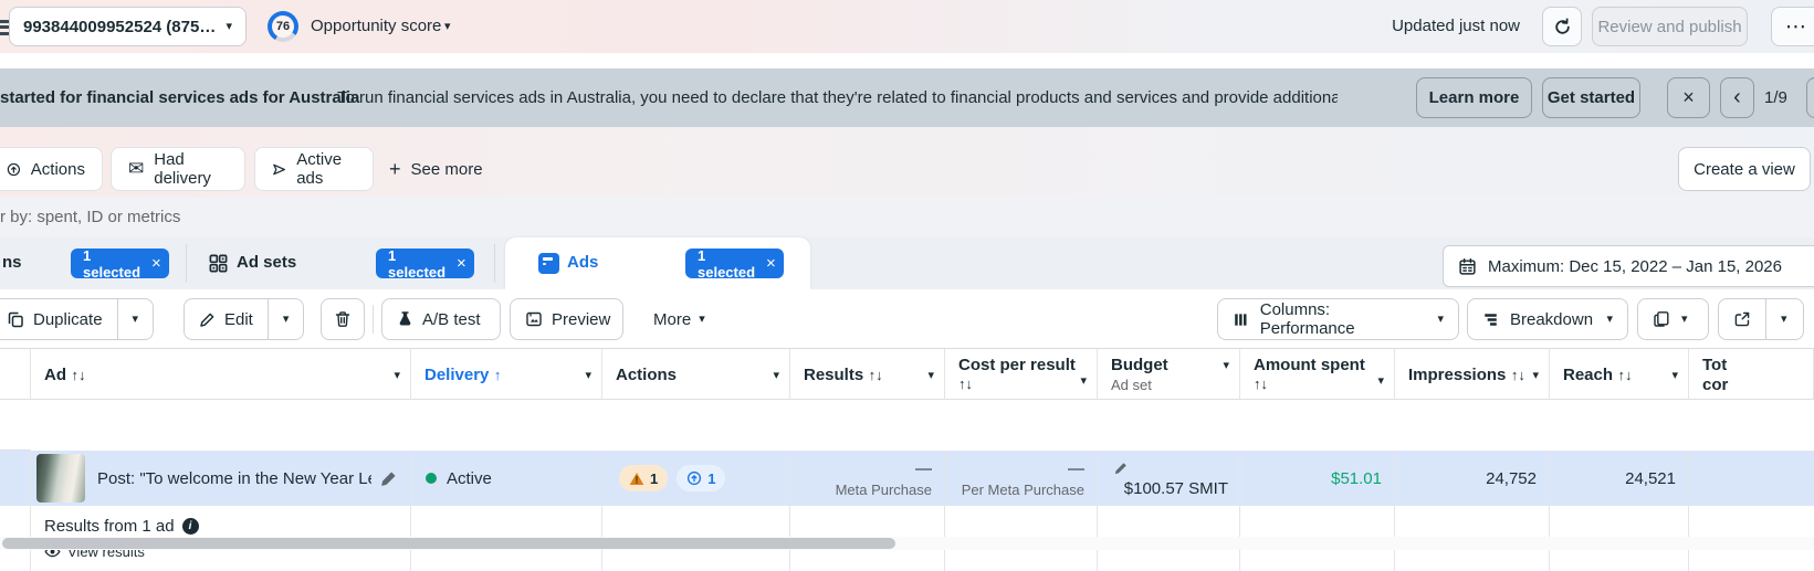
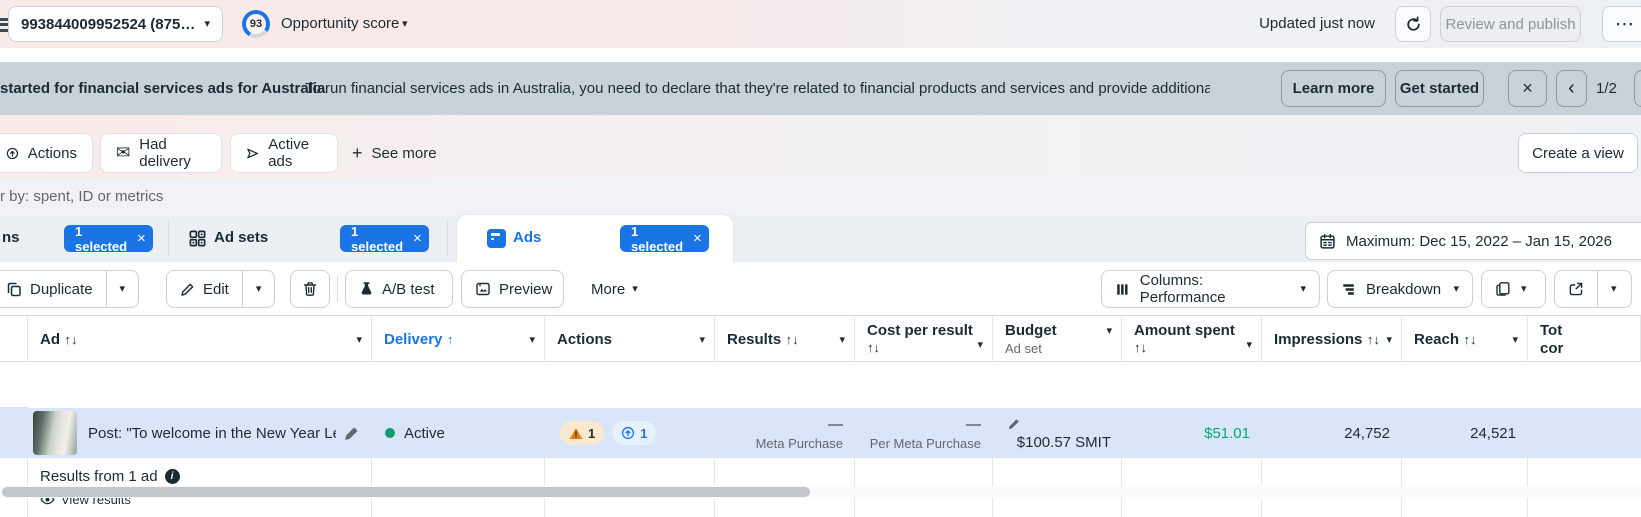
  993844009952524 (875…
  ▾
- 76
+ 93
  Opportunity score
  ▾
  Updated just now
  Review and publish
  ⋯
  started for financial services ads for Australia
  To run financial services ads in Australia, you need to declare that they're related to financial products and services and provide additiona
  Learn more
  Get started
  ×
  ‹
- 1/9
+ 1/2
  Actions
  ✉
  Had delivery
  Active ads
  +
  See more
  Create a view
  r by: spent, ID or metrics
  ns
  1 selected
  ×
  Ad sets
  1 selected
  ×
  Ads
  1 selected
  ×
  Maximum: Dec 15, 2022 – Jan 15, 2026
  Duplicate
  ▾
  Edit
  ▾
  A/B test
  Preview
  More
  ▾
  Columns: Performance
  ▾
  Breakdown
  ▾
  ▾
  ▾
  Ad ↑↓
  ▾
  Delivery ↑
  ▾
  Actions
  ▾
  Results ↑↓
  ▾
  Cost per result
  ↑↓
  ▾
  Budget
  Ad set
  ▾
  Amount spent
  ↑↓
  ▾
  Impressions ↑↓
  ▾
  Reach ↑↓
  ▾
  Tot
  cor
  Post: "To welcome in the New Year L
  Active
  1
  1
  —
  Meta Purchase
  —
  Per Meta Purchase
  $100.57 SMIT
  $51.01
  24,752
  24,521
  Results from 1 ad
  i
  View results
